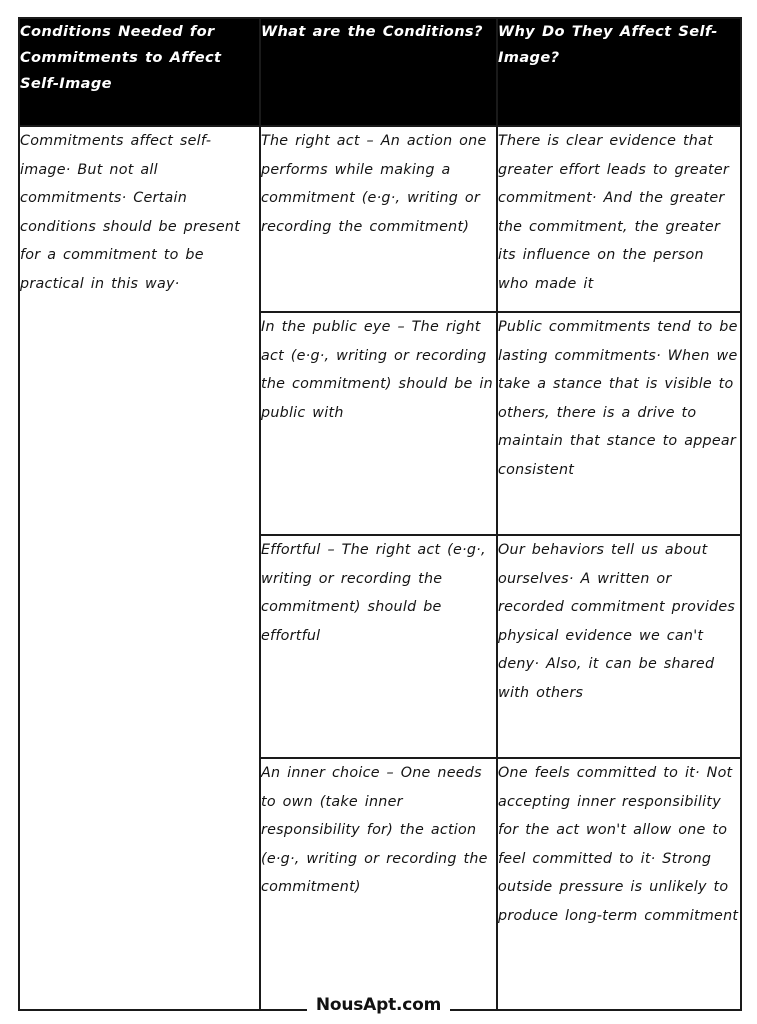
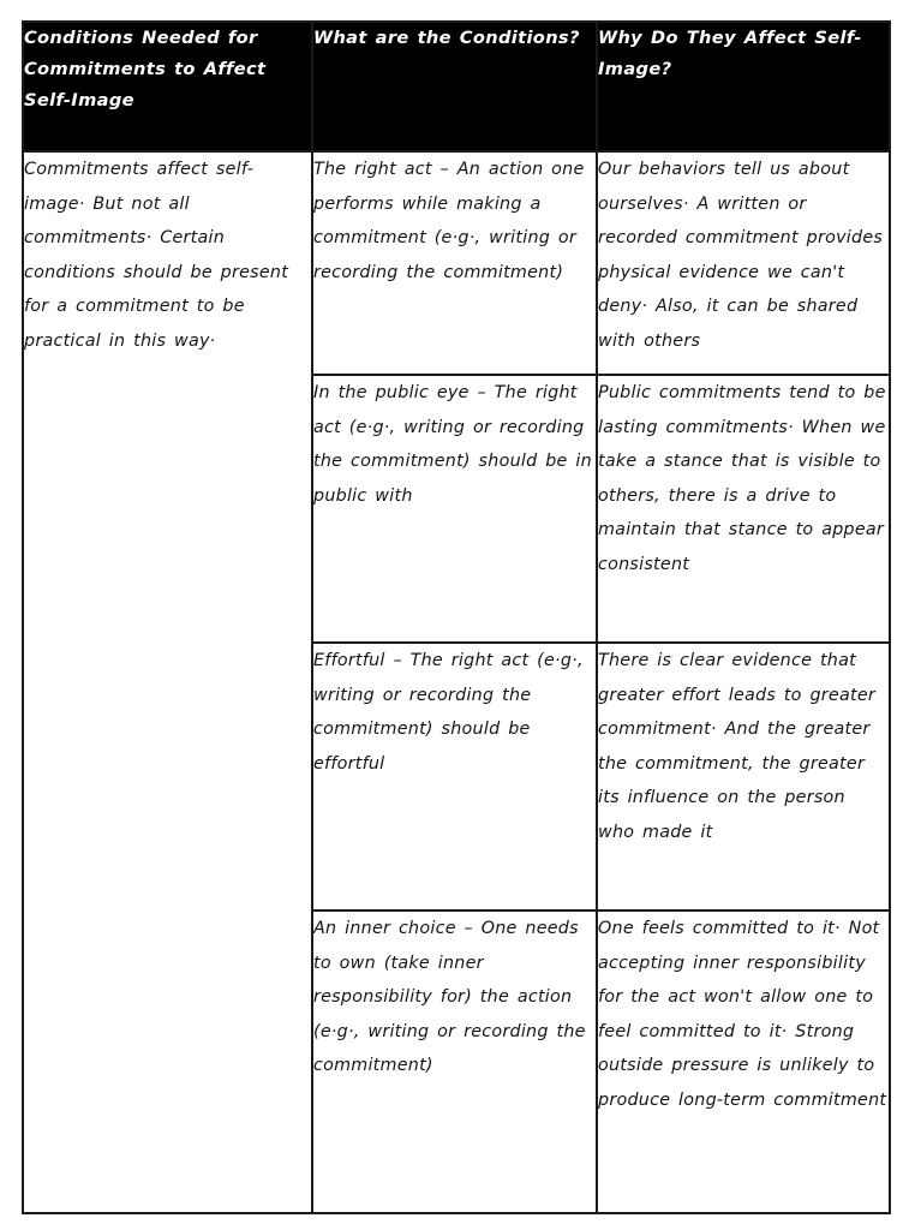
  Conditions Needed for Commitments to Affect Self-Image	What are the Conditions?	Why Do They Affect Self-Image?
- Commitments affect self-image· But not all commitments· Certain conditions should be present for a commitment to be practical in this way·	The right act – An action one performs while making a commitment (e·g·, writing or recording the commitment)	There is clear evidence that greater effort leads to greater commitment· And the greater the commitment, the greater its influence on the person who made it
+ Commitments affect self-image· But not all commitments· Certain conditions should be present for a commitment to be practical in this way·	The right act – An action one performs while making a commitment (e·g·, writing or recording the commitment)	Our behaviors tell us about ourselves· A written or recorded commitment provides physical evidence we can't deny· Also, it can be shared with others
  In the public eye – The right act (e·g·, writing or recording the commitment) should be in public with	Public commitments tend to be lasting commitments· When we take a stance that is visible to others, there is a drive to maintain that stance to appear consistent
- Effortful – The right act (e·g·, writing or recording the commitment) should be effortful	Our behaviors tell us about ourselves· A written or recorded commitment provides physical evidence we can't deny· Also, it can be shared with others
+ Effortful – The right act (e·g·, writing or recording the commitment) should be effortful	There is clear evidence that greater effort leads to greater commitment· And the greater the commitment, the greater its influence on the person who made it
  An inner choice – One needs to own (take inner responsibility for) the action (e·g·, writing or recording the commitment)	One feels committed to it· Not accepting inner responsibility for the act won't allow one to feel committed to it· Strong outside pressure is unlikely to produce long-term commitment
- NousApt.com
